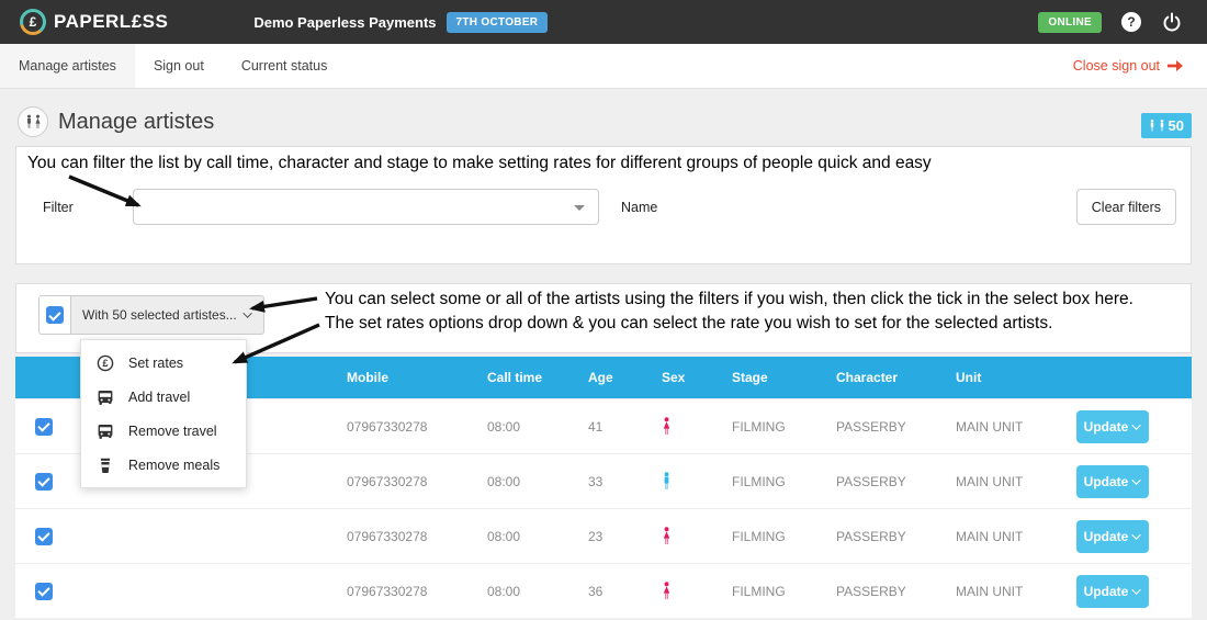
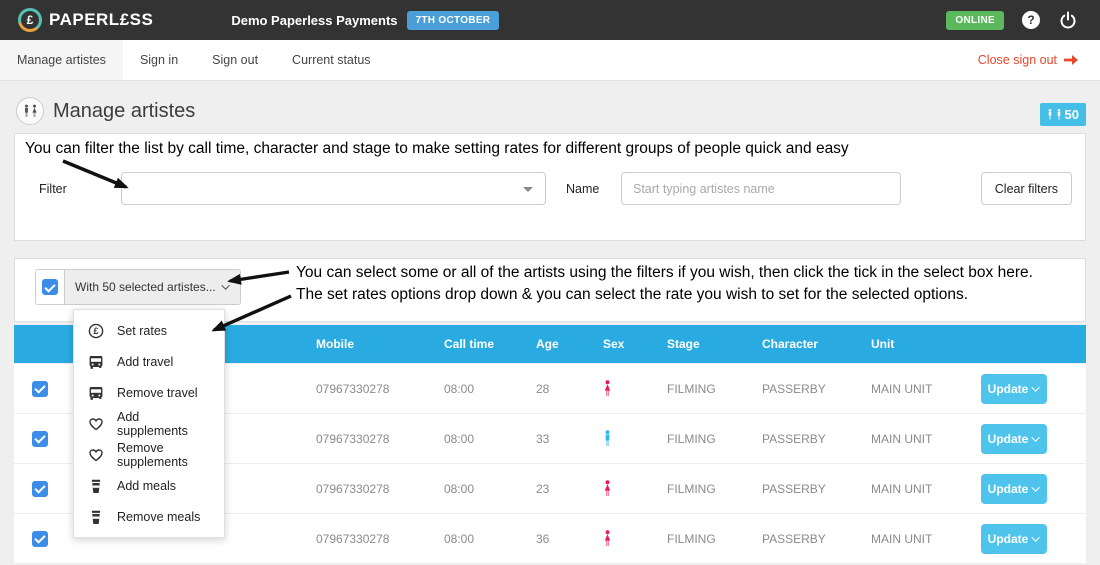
  £
  PAPERL£SS
  Demo Paperless Payments
  7TH OCTOBER
  ONLINE
  ?
  Manage artistes
+ Sign in
  Sign out
  Current status
  Close sign out
  Manage artistes
  50
  You can filter the list by call time, character and stage to make setting rates for different groups of people quick and easy
  Filter
  Name
+ Start typing artistes name
  Clear filters
  With 50 selected artistes...
  You can select some or all of the artists using the filters if you wish, then click the tick in the select box here.
- The set rates options drop down & you can select the rate you wish to set for the selected artists.
+ The set rates options drop down & you can select the rate you wish to set for the selected options.
  £
  Set rates
  Add travel
  Remove travel
+ Add supplements
+ Remove supplements
+ Add meals
  Remove meals
  Mobile
  Call time
  Age
  Sex
  Stage
  Character
  Unit
  07967330278
  08:00
- 41
+ 28
  FILMING
  PASSERBY
  MAIN UNIT
  Update
  07967330278
  08:00
  33
  FILMING
  PASSERBY
  MAIN UNIT
  Update
  07967330278
  08:00
  23
  FILMING
  PASSERBY
  MAIN UNIT
  Update
  07967330278
  08:00
  36
  FILMING
  PASSERBY
  MAIN UNIT
  Update
